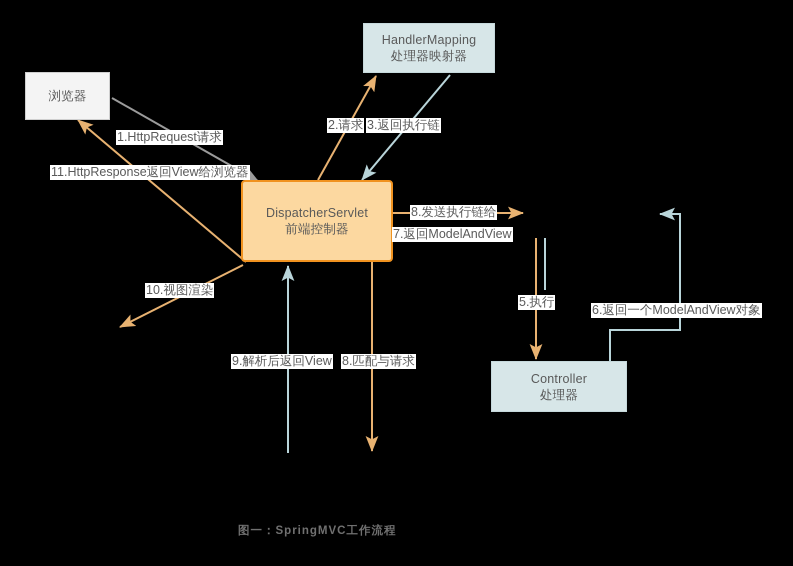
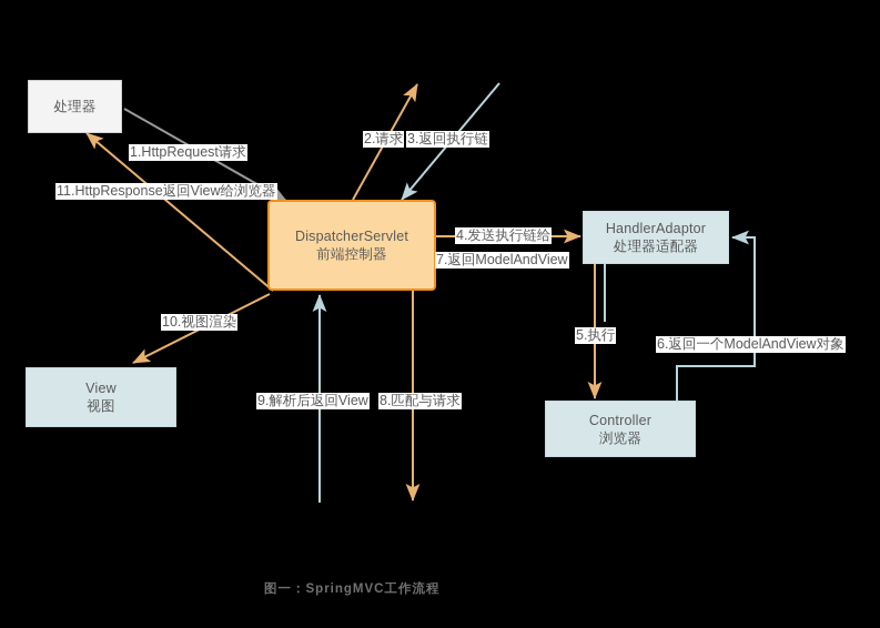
- 浏览器
+ 处理器
- HandlerMapping
- 处理器映射器
  DispatcherServlet
  前端控制器
+ HandlerAdaptor
+ 处理器适配器
  Controller
- 处理器
+ 浏览器
+ View
+ 视图
  1.HttpRequest请求
  2.请求
  3.返回执行链
- 8.发送执行链给
+ 4.发送执行链给
  5.执行
  6.返回一个ModelAndView对象
  7.返回ModelAndView
  8.匹配与请求
  9.解析后返回View
  10.视图渲染
  11.HttpResponse返回View给浏览器
  图一：SpringMVC工作流程
